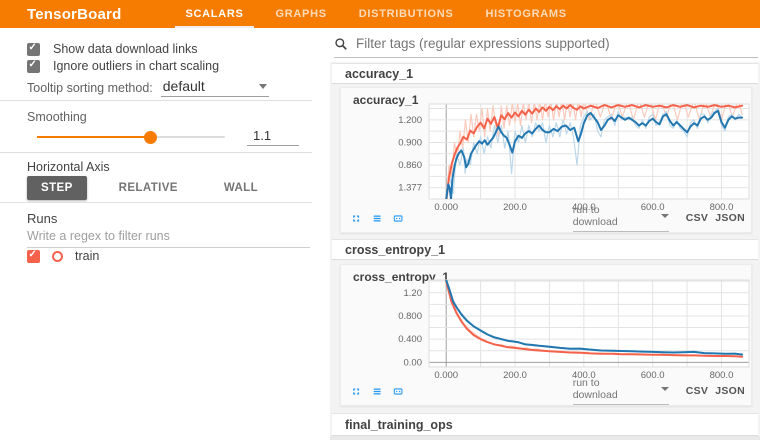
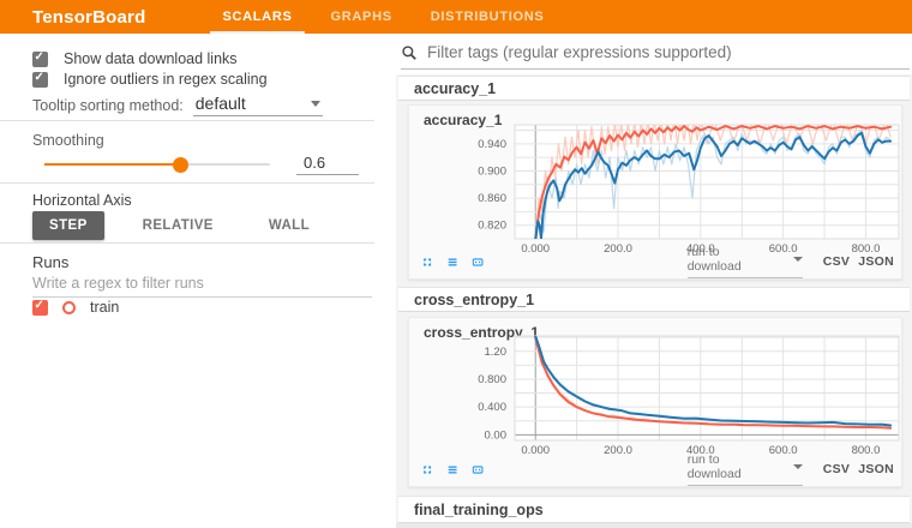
  TensorBoard
  SCALARS
  GRAPHS
  DISTRIBUTIONS
- HISTOGRAMS
  Show data download links
- Ignore outliers in chart scaling
+ Ignore outliers in regex scaling
  Tooltip sorting method:
  default
  Smoothing
- 1.1
+ 0.6
  Horizontal Axis
  STEP
  RELATIVE
  WALL
  Runs
  Write a regex to filter runs
  train
  Filter tags (regular expressions supported)
  accuracy_1
  accuracy_1
- 1.377
+ 0.820
  0.860
  0.900
- 1.200
+ 0.940
  0.000
  200.0
  400.0
  600.0
  800.0
  run to download
  CSV
  JSON
  cross_entropy_1
  cross_entropy_1
  0.00
  0.400
  0.800
  1.20
  0.000
  200.0
  400.0
  600.0
  800.0
  run to download
  CSV
  JSON
  final_training_ops
